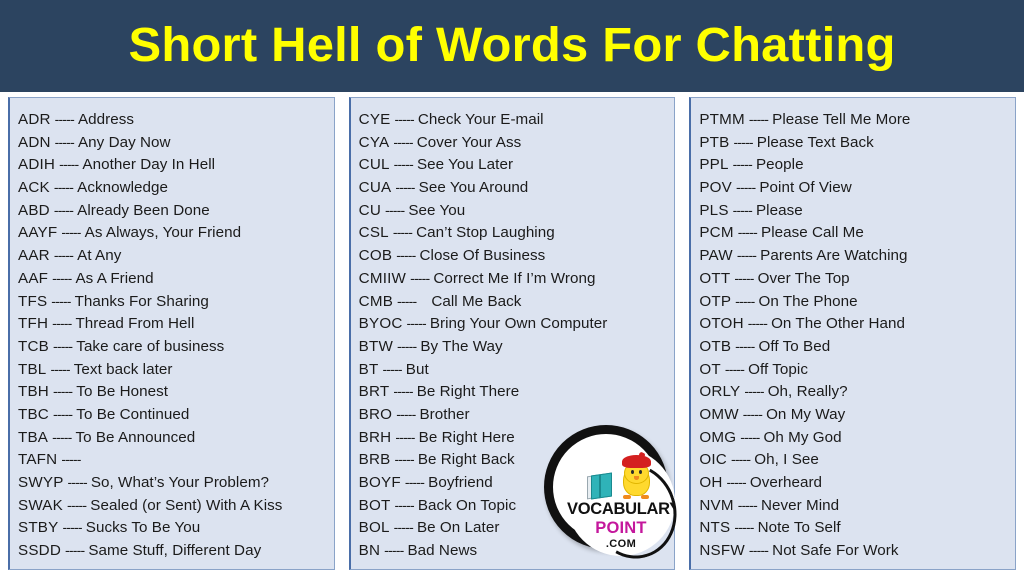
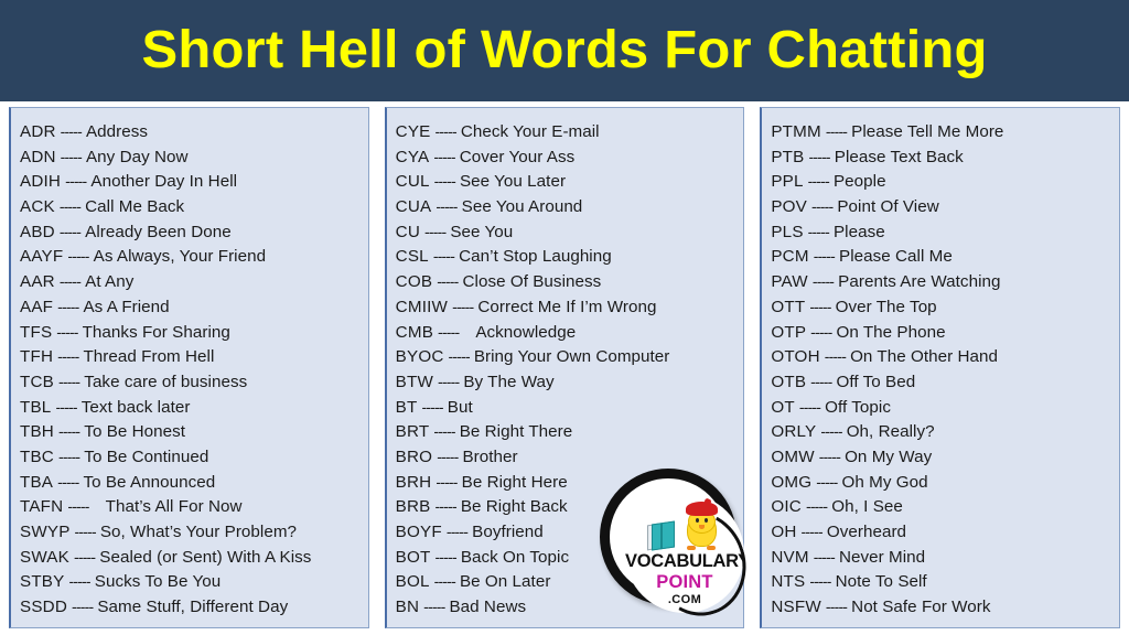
  Short Hell of Words For Chatting
  ADR
  -----
  Address
  ADN
  -----
  Any Day Now
  ADIH
  -----
  Another Day In Hell
  ACK
  -----
- Acknowledge
+ Call Me Back
  ABD
  -----
  Already Been Done
  AAYF
  -----
  As Always, Your Friend
  AAR
  -----
  At Any
  AAF
  -----
  As A Friend
  TFS
  -----
  Thanks For Sharing
  TFH
  -----
  Thread From Hell
  TCB
  -----
  Take care of business
  TBL
  -----
  Text back later
  TBH
  -----
  To Be Honest
  TBC
  -----
  To Be Continued
  TBA
  -----
  To Be Announced
  TAFN
  -----
+ That’s All For Now
  SWYP
  -----
  So, What’s Your Problem?
  SWAK
  -----
  Sealed (or Sent) With A Kiss
  STBY
  -----
  Sucks To Be You
  SSDD
  -----
  Same Stuff, Different Day
  CYE
  -----
  Check Your E-mail
  CYA
  -----
  Cover Your Ass
  CUL
  -----
  See You Later
  CUA
  -----
  See You Around
  CU
  -----
  See You
  CSL
  -----
  Can’t Stop Laughing
  COB
  -----
  Close Of Business
  CMIIW
  -----
  Correct Me If I’m Wrong
  CMB
  -----
- Call Me Back
+ Acknowledge
  BYOC
  -----
  Bring Your Own Computer
  BTW
  -----
  By The Way
  BT
  -----
  But
  BRT
  -----
  Be Right There
  BRO
  -----
  Brother
  BRH
  -----
  Be Right Here
  BRB
  -----
  Be Right Back
  BOYF
  -----
  Boyfriend
  BOT
  -----
  Back On Topic
  BOL
  -----
  Be On Later
  BN
  -----
  Bad News
  PTMM
  -----
  Please Tell Me More
  PTB
  -----
  Please Text Back
  PPL
  -----
  People
  POV
  -----
  Point Of View
  PLS
  -----
  Please
  PCM
  -----
  Please Call Me
  PAW
  -----
  Parents Are Watching
  OTT
  -----
  Over The Top
  OTP
  -----
  On The Phone
  OTOH
  -----
  On The Other Hand
  OTB
  -----
  Off To Bed
  OT
  -----
  Off Topic
  ORLY
  -----
  Oh, Really?
  OMW
  -----
  On My Way
  OMG
  -----
  Oh My God
  OIC
  -----
  Oh, I See
  OH
  -----
  Overheard
  NVM
  -----
  Never Mind
  NTS
  -----
  Note To Self
  NSFW
  -----
  Not Safe For Work
  VOCABULARY
  POINT
  .COM
